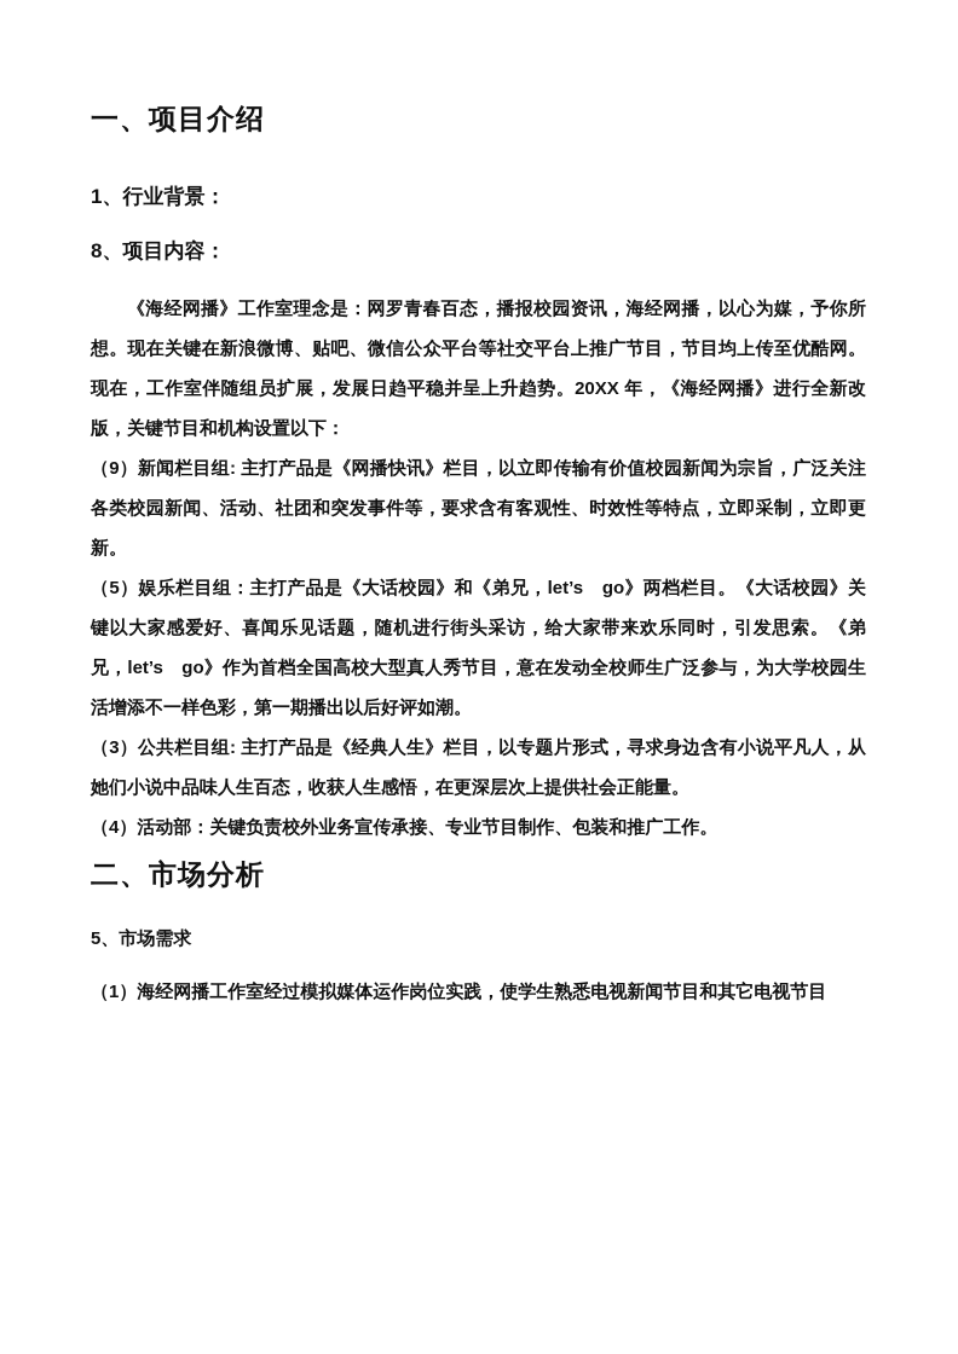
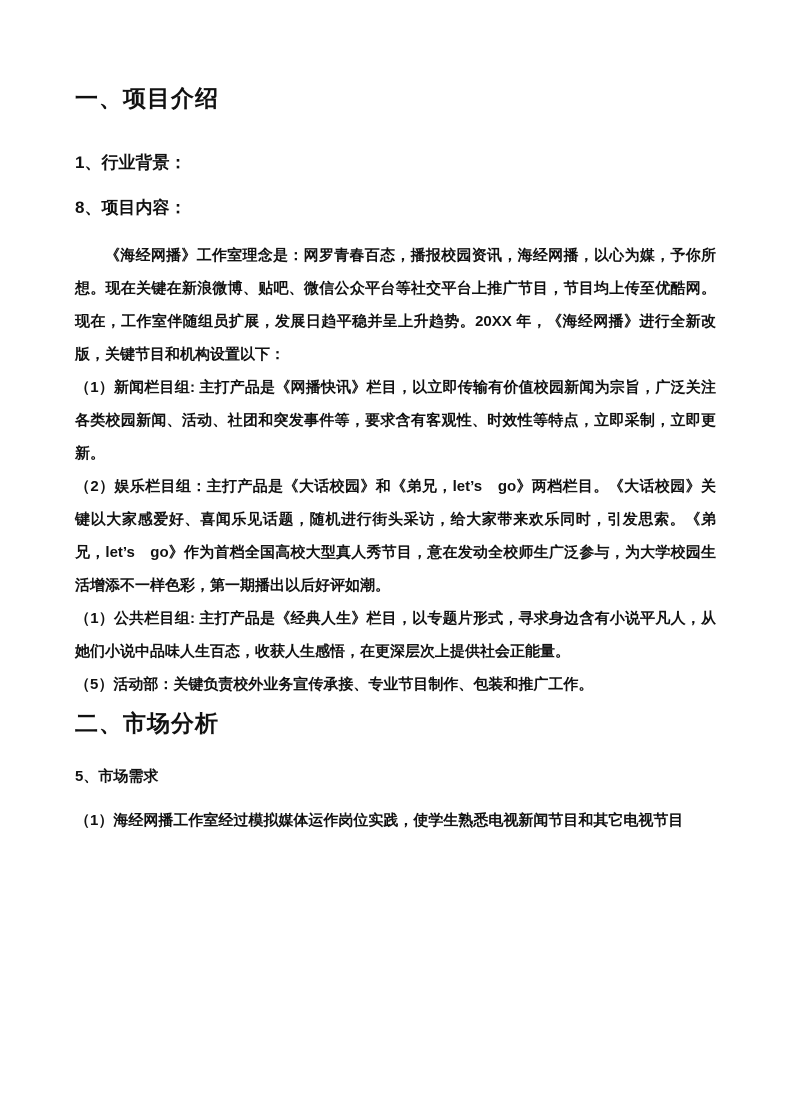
  一、项目介绍
  1、行业背景：
  8、项目内容：
  《海经网播》工作室理念是：网罗青春百态，播报校园资讯，海经网播，以心为媒，予你所想。现在关键在新浪微博、贴吧、微信公众平台等社交平台上推广节目，节目均上传至优酷网。现在，工作室伴随组员扩展，发展日趋平稳并呈上升趋势。20XX 年，《海经网播》进行全新改版，关键节目和机构设置以下：
- （9）新闻栏目组: 主打产品是《网播快讯》栏目，以立即传输有价值校园新闻为宗旨，广泛关注各类校园新闻、活动、社团和突发事件等，要求含有客观性、时效性等特点，立即采制，立即更新。
+ （1）新闻栏目组: 主打产品是《网播快讯》栏目，以立即传输有价值校园新闻为宗旨，广泛关注各类校园新闻、活动、社团和突发事件等，要求含有客观性、时效性等特点，立即采制，立即更新。
- （5）娱乐栏目组：主打产品是《大话校园》和《弟兄，let’s go》两档栏目。《大话校园》关键以大家感爱好、喜闻乐见话题，随机进行街头采访，给大家带来欢乐同时，引发思索。《弟兄，let’s go》作为首档全国高校大型真人秀节目，意在发动全校师生广泛参与，为大学校园生活增添不一样色彩，第一期播出以后好评如潮。
+ （2）娱乐栏目组：主打产品是《大话校园》和《弟兄，let’s go》两档栏目。《大话校园》关键以大家感爱好、喜闻乐见话题，随机进行街头采访，给大家带来欢乐同时，引发思索。《弟兄，let’s go》作为首档全国高校大型真人秀节目，意在发动全校师生广泛参与，为大学校园生活增添不一样色彩，第一期播出以后好评如潮。
- （3）公共栏目组: 主打产品是《经典人生》栏目，以专题片形式，寻求身边含有小说平凡人，从她们小说中品味人生百态，收获人生感悟，在更深层次上提供社会正能量。
+ （1）公共栏目组: 主打产品是《经典人生》栏目，以专题片形式，寻求身边含有小说平凡人，从她们小说中品味人生百态，收获人生感悟，在更深层次上提供社会正能量。
- （4）活动部：关键负责校外业务宣传承接、专业节目制作、包装和推广工作。
+ （5）活动部：关键负责校外业务宣传承接、专业节目制作、包装和推广工作。
  二、市场分析
  5、市场需求
  （1）海经网播工作室经过模拟媒体运作岗位实践，使学生熟悉电视新闻节目和其它电视节目
